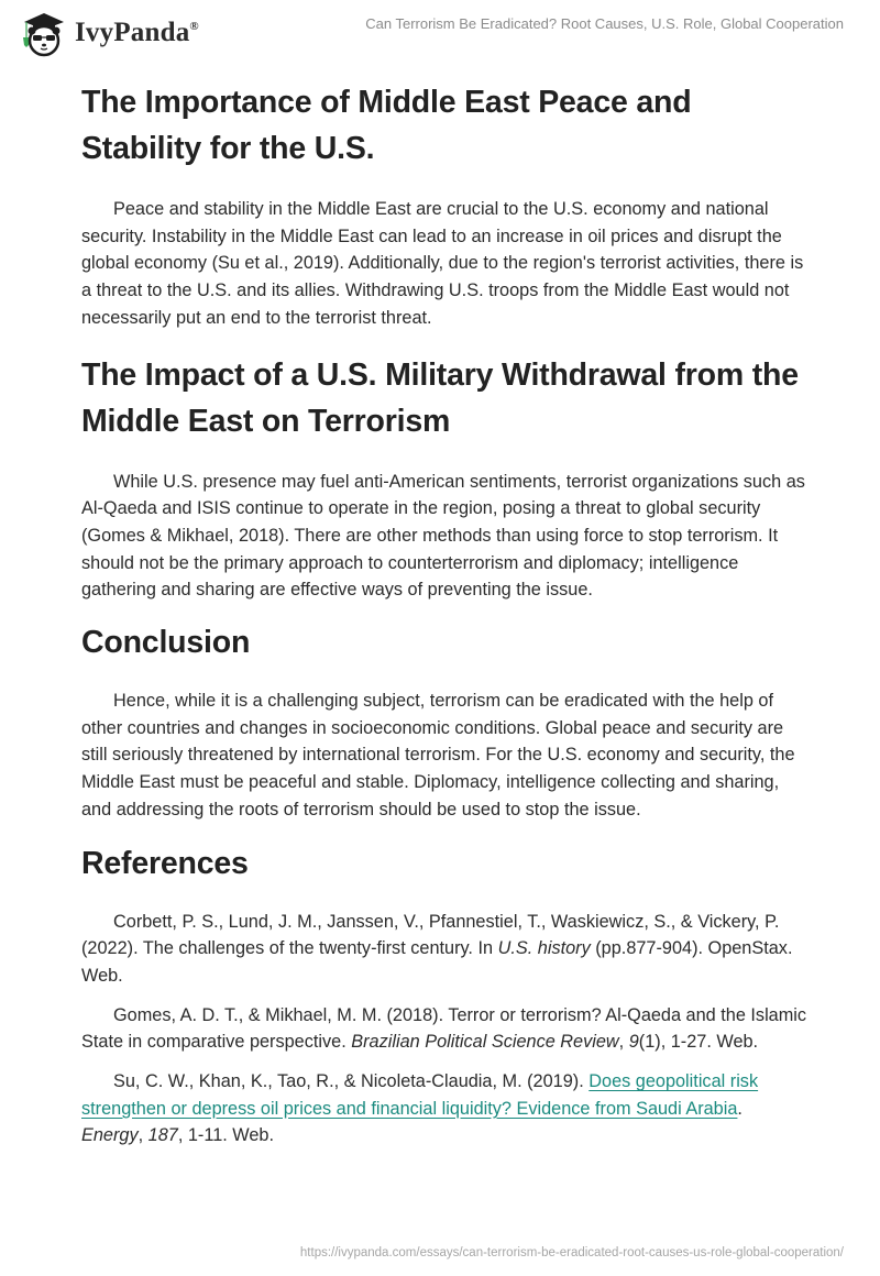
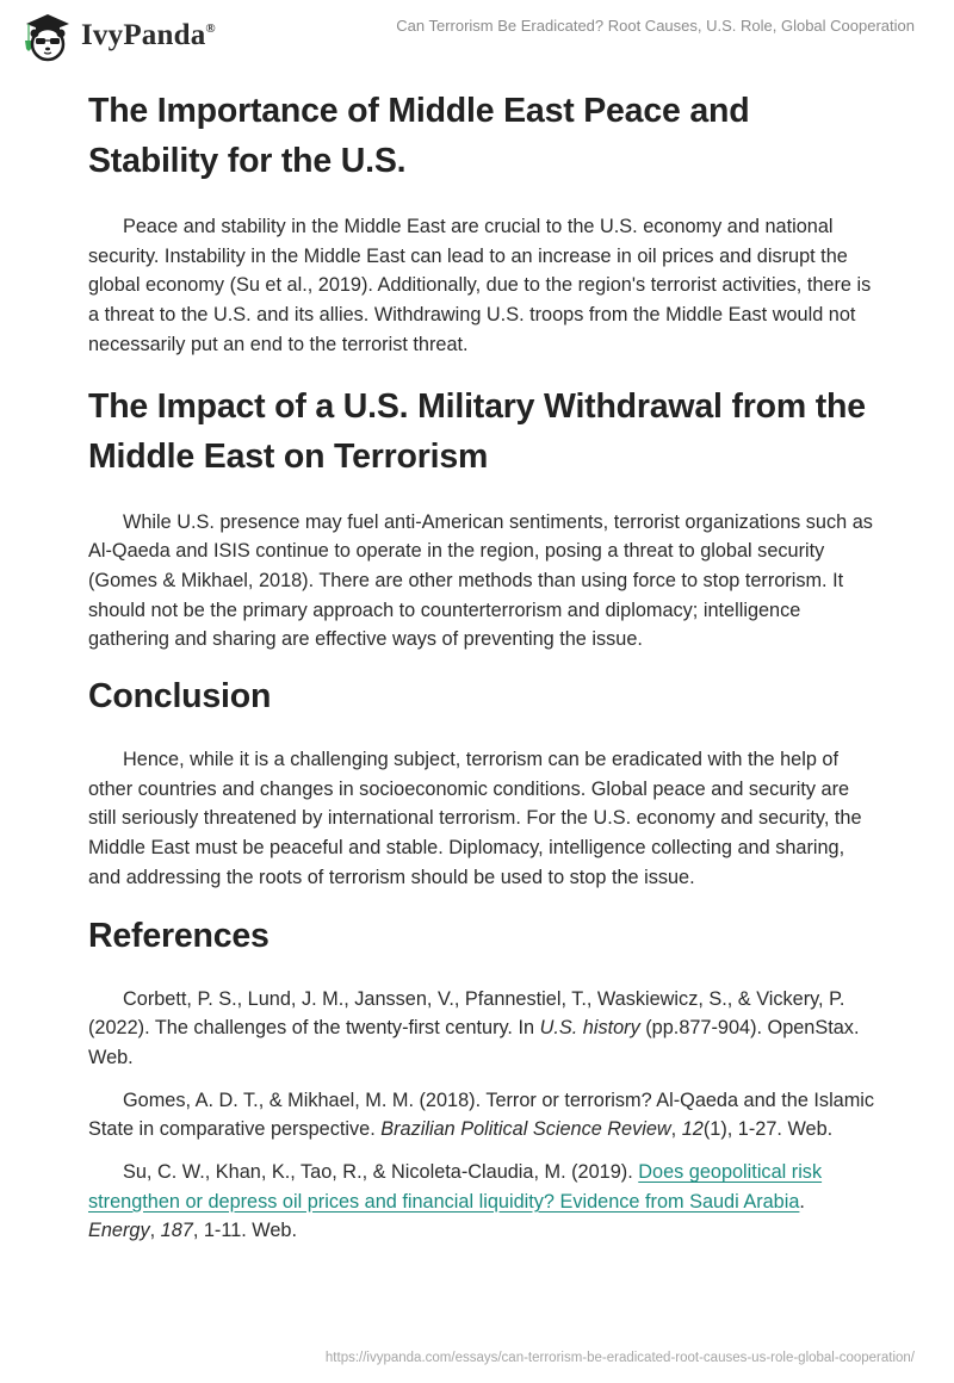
  IvyPanda®
  Can Terrorism Be Eradicated? Root Causes, U.S. Role, Global Cooperation
  The Importance of Middle East Peace and Stability for the U.S.
  Peace and stability in the Middle East are crucial to the U.S. economy and national security. Instability in the Middle East can lead to an increase in oil prices and disrupt the global economy (Su et al., 2019). Additionally, due to the region's terrorist activities, there is a threat to the U.S. and its allies. Withdrawing U.S. troops from the Middle East would not necessarily put an end to the terrorist threat.
  The Impact of a U.S. Military Withdrawal from the Middle East on Terrorism
  While U.S. presence may fuel anti-American sentiments, terrorist organizations such as Al-Qaeda and ISIS continue to operate in the region, posing a threat to global security (Gomes & Mikhael, 2018). There are other methods than using force to stop terrorism. It should not be the primary approach to counterterrorism and diplomacy; intelligence gathering and sharing are effective ways of preventing the issue.
  Conclusion
  Hence, while it is a challenging subject, terrorism can be eradicated with the help of other countries and changes in socioeconomic conditions. Global peace and security are still seriously threatened by international terrorism. For the U.S. economy and security, the Middle East must be peaceful and stable. Diplomacy, intelligence collecting and sharing, and addressing the roots of terrorism should be used to stop the issue.
  References
  Corbett, P. S., Lund, J. M., Janssen, V., Pfannestiel, T., Waskiewicz, S., & Vickery, P. (2022). The challenges of the twenty-first century. In U.S. history (pp.877-904). OpenStax. Web.
- Gomes, A. D. T., & Mikhael, M. M. (2018). Terror or terrorism? Al-Qaeda and the Islamic State in comparative perspective. Brazilian Political Science Review, 9(1), 1-27. Web.
+ Gomes, A. D. T., & Mikhael, M. M. (2018). Terror or terrorism? Al-Qaeda and the Islamic State in comparative perspective. Brazilian Political Science Review, 12(1), 1-27. Web.
  Su, C. W., Khan, K., Tao, R., & Nicoleta-Claudia, M. (2019). Does geopolitical risk strengthen or depress oil prices and financial liquidity? Evidence from Saudi Arabia. Energy, 187, 1-11. Web.
  https://ivypanda.com/essays/can-terrorism-be-eradicated-root-causes-us-role-global-cooperation/
